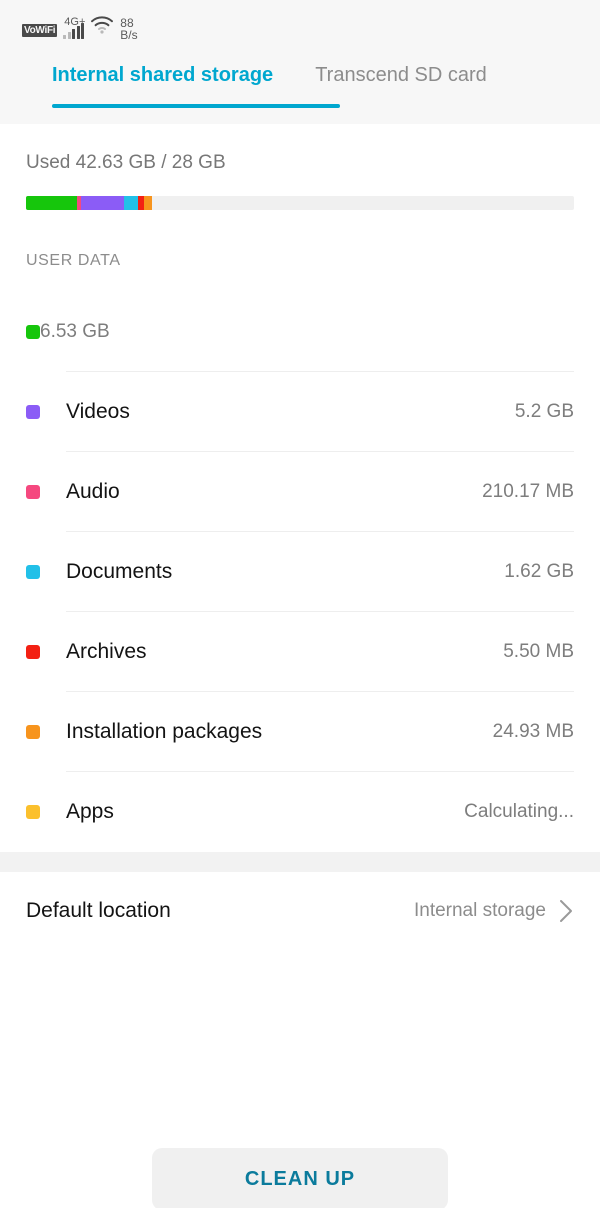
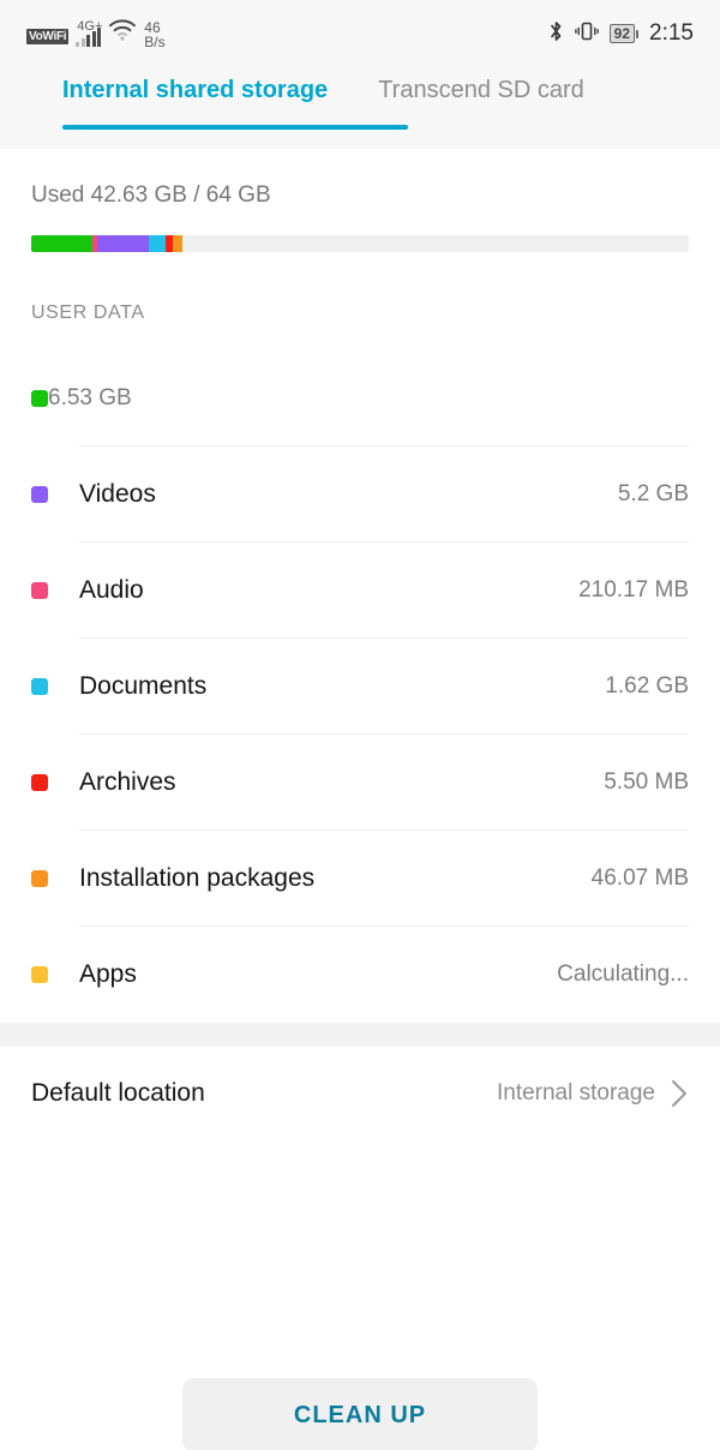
  VoWiFi
  4G+
- 88
+ 46
  B/s
+ 92
+ 2:15
  Internal shared storage
  Transcend SD card
- Used 42.63 GB / 28 GB
+ Used 42.63 GB / 64 GB
  USER DATA
  6.53 GB
  Videos
  5.2 GB
  Audio
  210.17 MB
  Documents
  1.62 GB
  Archives
  5.50 MB
  Installation packages
- 24.93 MB
+ 46.07 MB
  Apps
  Calculating...
  Default location
  Internal storage
  CLEAN UP
